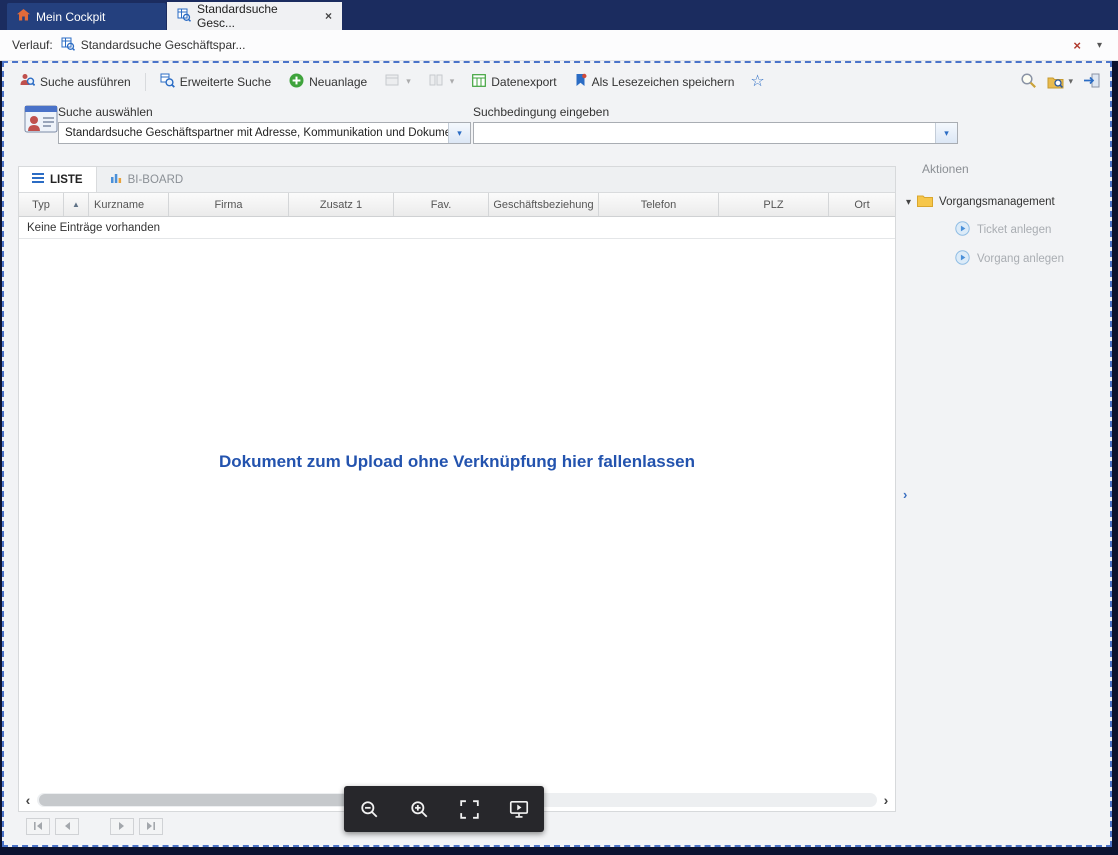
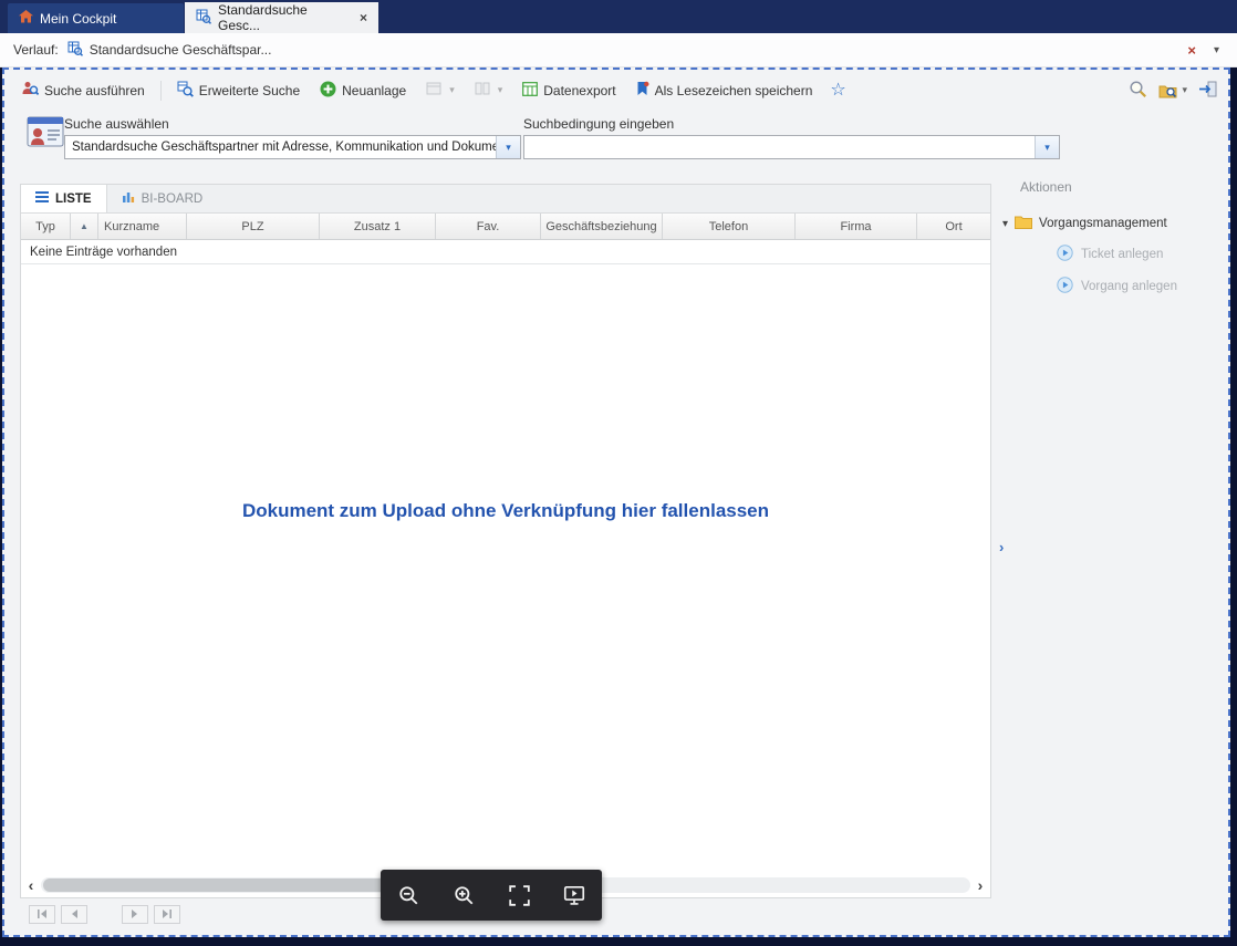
  Mein Cockpit
  Standardsuche Gesc...
  ×
  Verlauf:
  Standardsuche Geschäftspar...
  ×
  ▾
  Suche ausführen
  Erweiterte Suche
  Neuanlage
  ▾
  ▾
  Datenexport
  Als Lesezeichen speichern
  ☆
  ▾
  Suche auswählen
  Standardsuche Geschäftspartner mit Adresse, Kommunikation und Dokum
  ▾
  Suchbedingung eingeben
  ▾
  LISTE
  BI-BOARD
  Typ
  ▲
  Kurzname
- Firma
+ PLZ
  Zusatz 1
  Fav.
  Geschäftsbeziehung
  Telefon
- PLZ
+ Firma
  Ort
  Keine Einträge vorhanden
  Dokument zum Upload ohne Verknüpfung hier fallenlassen
  ‹
  ›
  Aktionen
  ▾
  Vorgangsmanagement
  Ticket anlegen
  Vorgang anlegen
  ›
